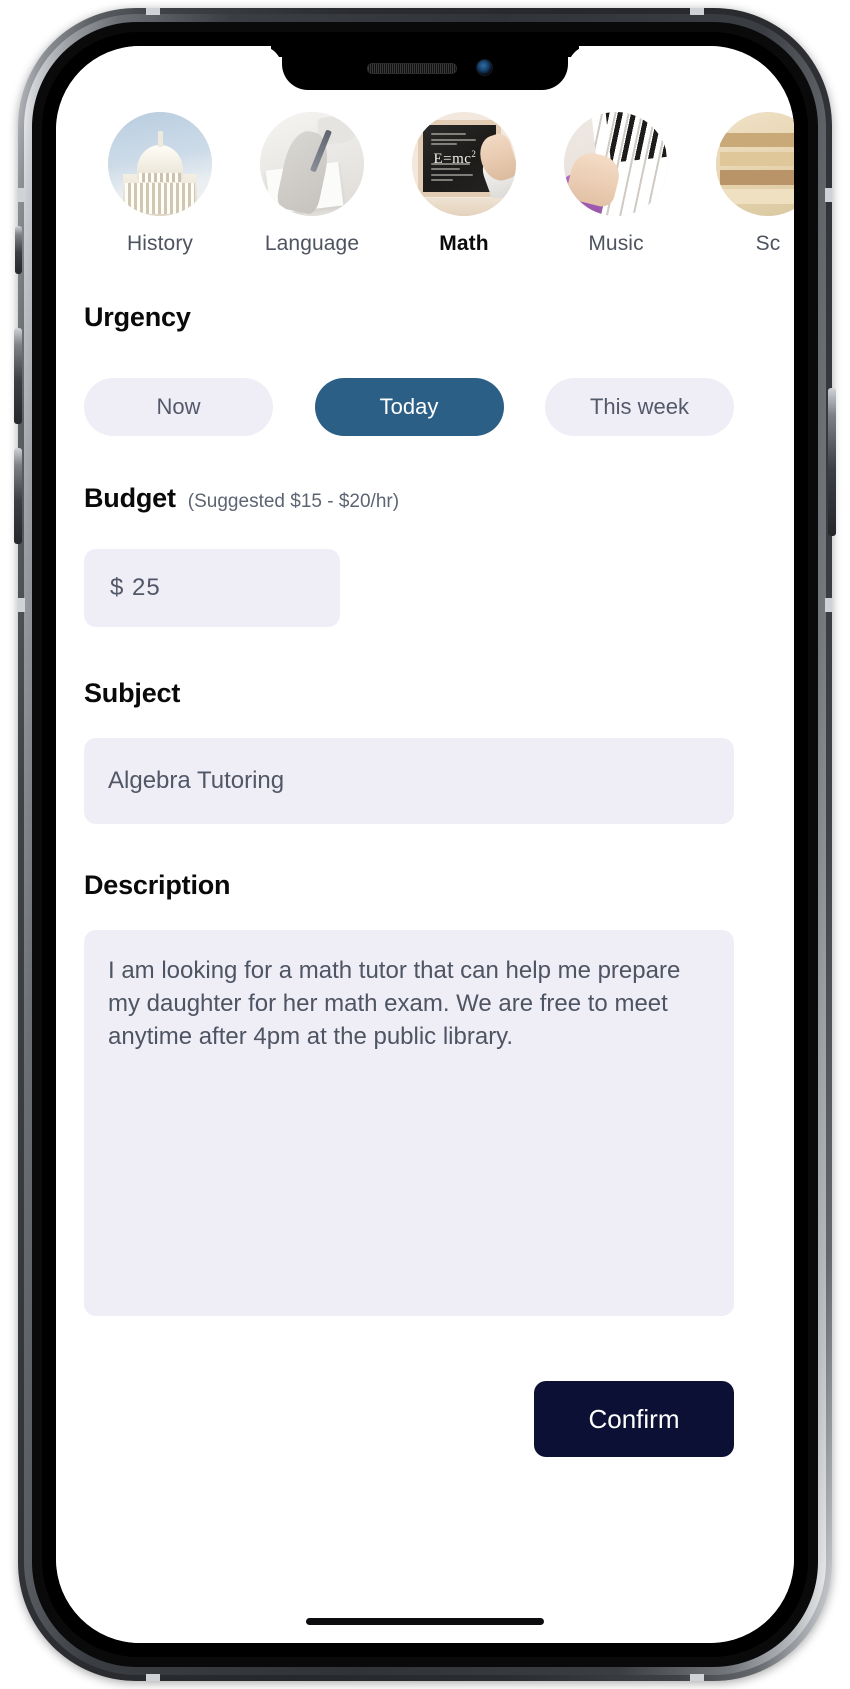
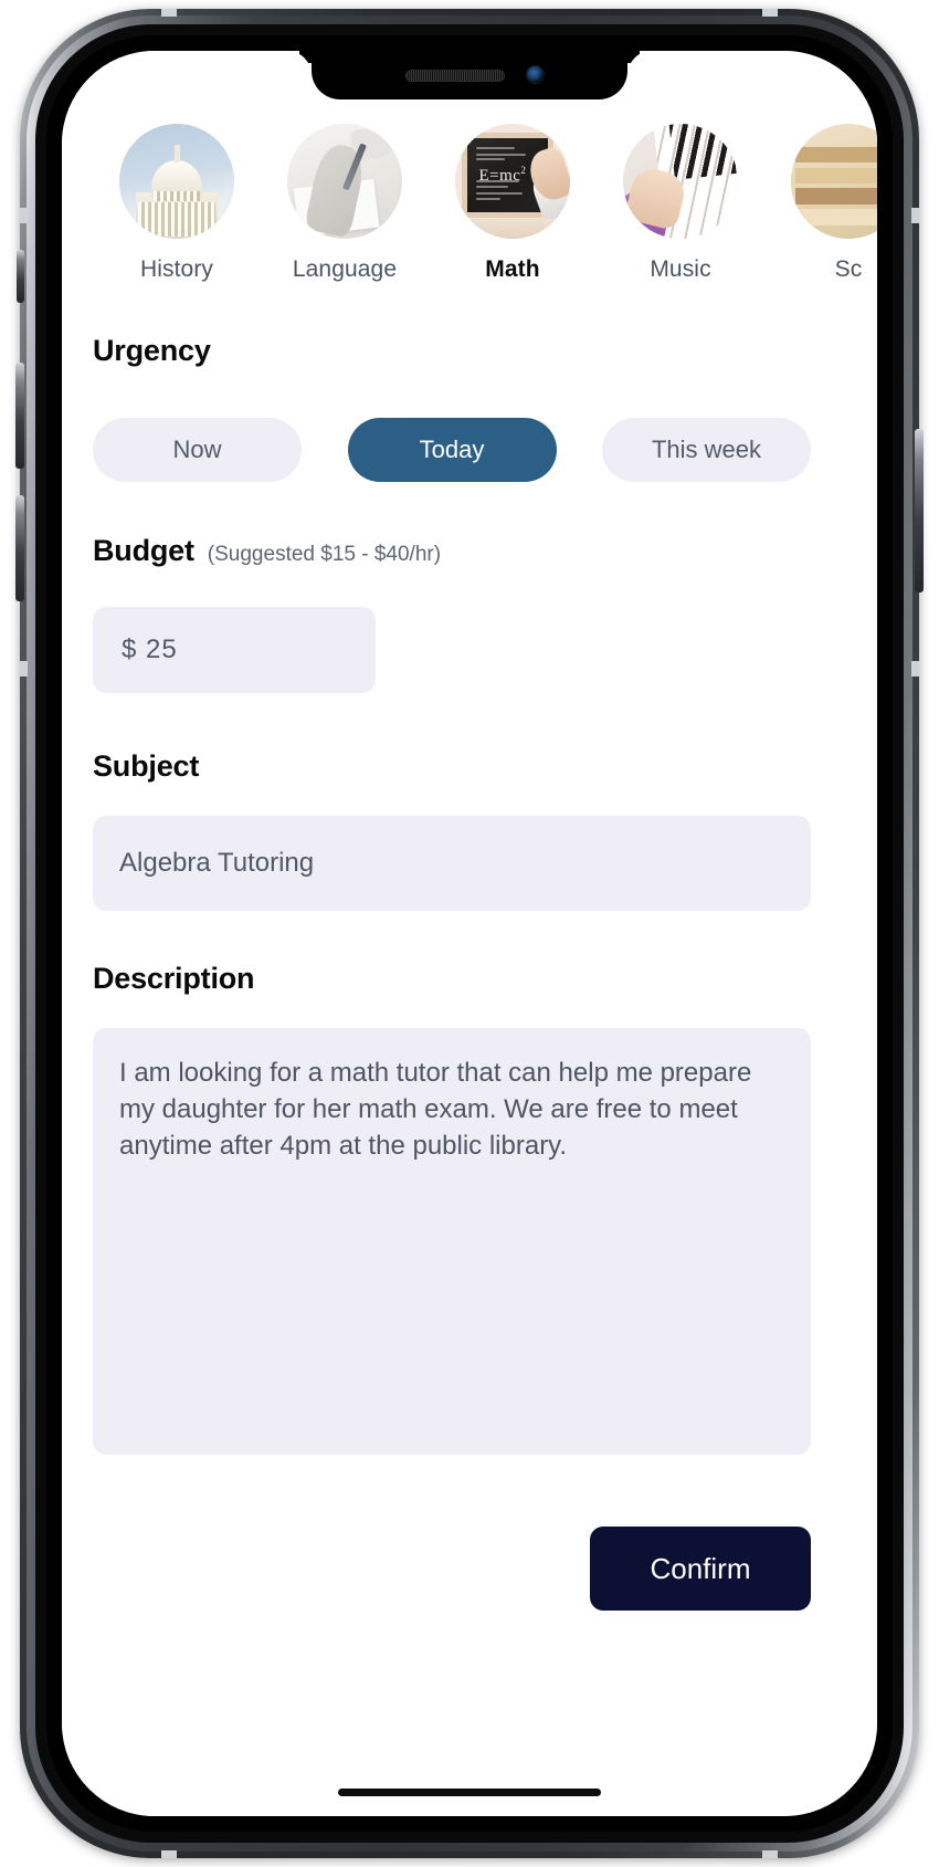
  History
  Language
  E=mc2
  Math
  Music
  Sc
  Urgency
  Now
  Today
  This week
- Budget (Suggested $15 - $20/hr)
+ Budget (Suggested $15 - $40/hr)
  $ 25
  Subject
  Algebra Tutoring
  Description
  I am looking for a math tutor that can help me prepare my daughter for her math exam. We are free to meet anytime after 4pm at the public library.
  Confirm
